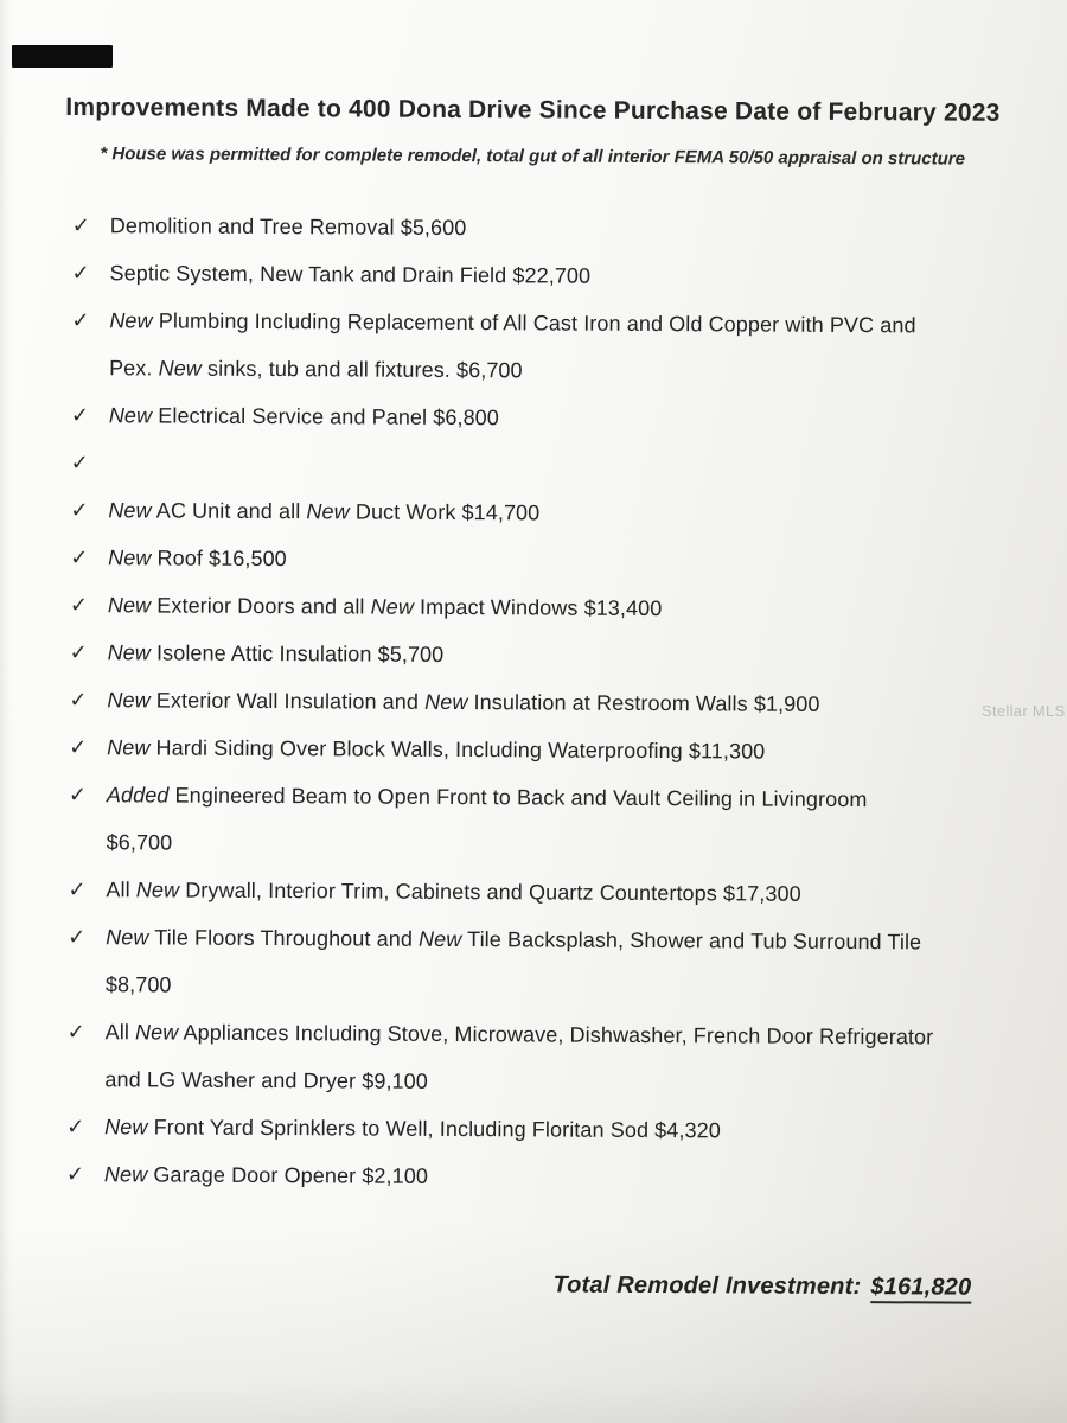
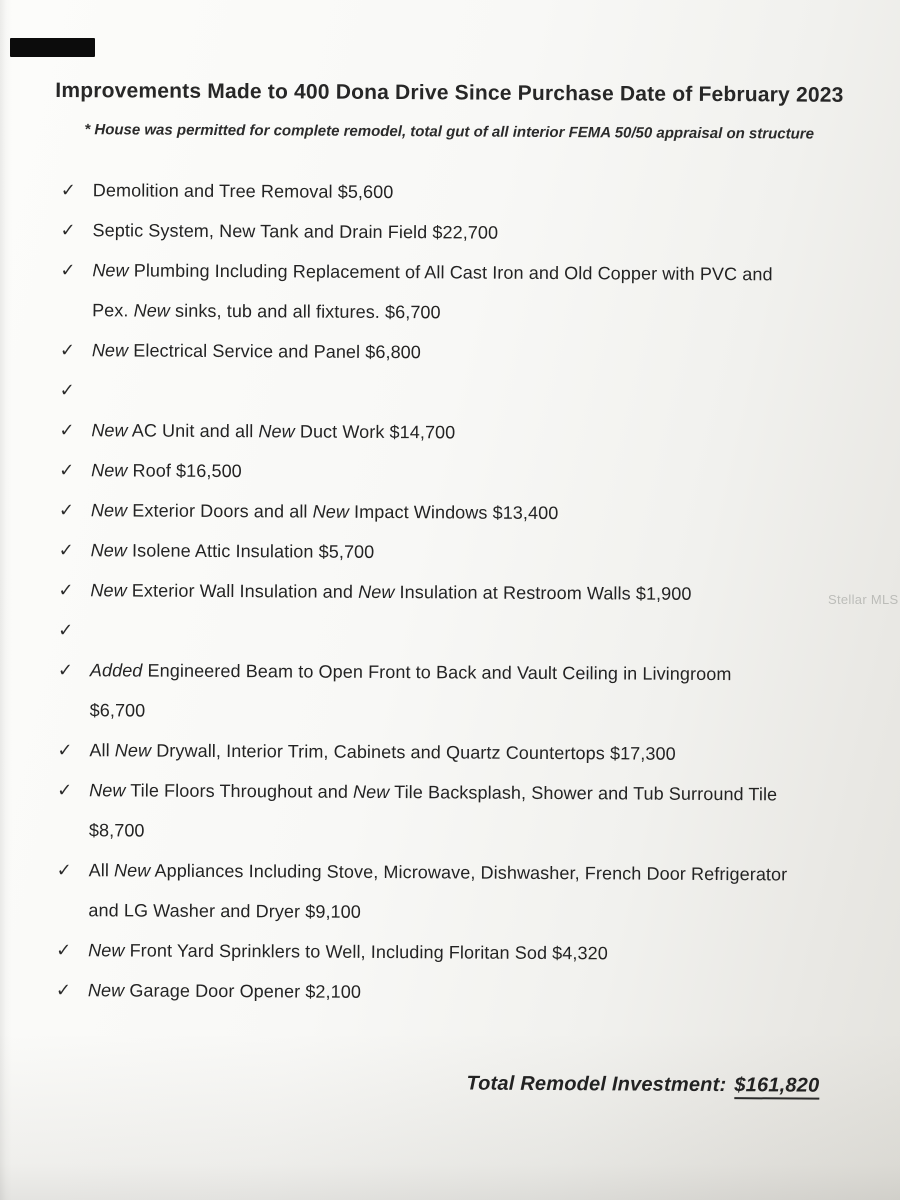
  Improvements Made to 400 Dona Drive Since Purchase Date of February 2023
  * House was permitted for complete remodel, total gut of all interior FEMA 50/50 appraisal on structure
  ✓
  Demolition and Tree Removal $5,600
  ✓
  Septic System, New Tank and Drain Field $22,700
  ✓
  New Plumbing Including Replacement of All Cast Iron and Old Copper with PVC and Pex. New sinks, tub and all fixtures. $6,700
  ✓
  New Electrical Service and Panel $6,800
  ✓
  ✓
  New AC Unit and all New Duct Work $14,700
  ✓
  New Roof $16,500
  ✓
  New Exterior Doors and all New Impact Windows $13,400
  ✓
  New Isolene Attic Insulation $5,700
  ✓
  New Exterior Wall Insulation and New Insulation at Restroom Walls $1,900
  ✓
- New Hardi Siding Over Block Walls, Including Waterproofing $11,300
  ✓
  Added Engineered Beam to Open Front to Back and Vault Ceiling in Livingroom $6,700
  ✓
  All New Drywall, Interior Trim, Cabinets and Quartz Countertops $17,300
  ✓
  New Tile Floors Throughout and New Tile Backsplash, Shower and Tub Surround Tile $8,700
  ✓
  All New Appliances Including Stove, Microwave, Dishwasher, French Door Refrigerator and LG Washer and Dryer $9,100
  ✓
  New Front Yard Sprinklers to Well, Including Floritan Sod $4,320
  ✓
  New Garage Door Opener $2,100
  Total Remodel Investment: $161,820
  Stellar MLS
